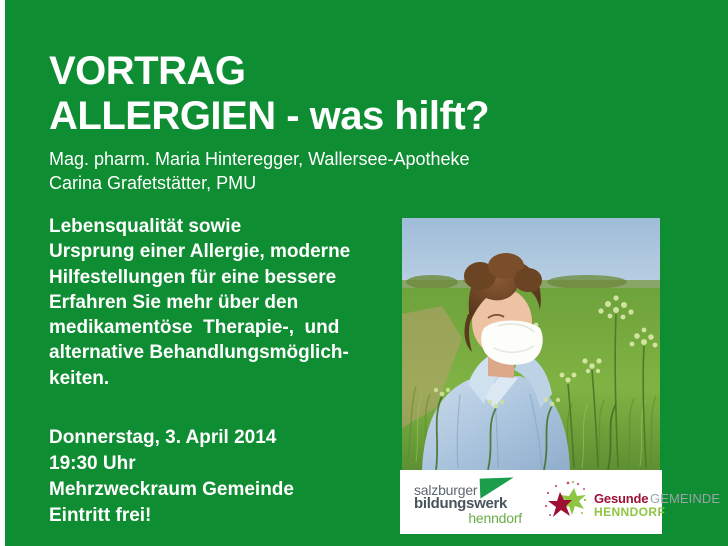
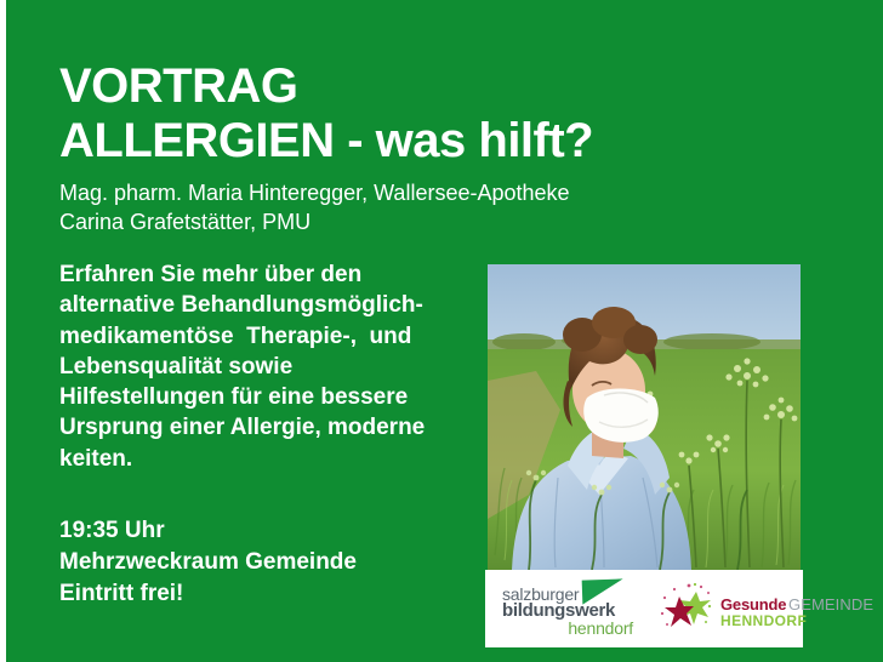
  VORTRAG
  ALLERGIEN - was hilft?
  Mag. pharm. Maria Hinteregger, Wallersee-Apotheke
  Carina Grafetstätter, PMU
- Lebensqualität sowie
+ Erfahren Sie mehr über den
- Ursprung einer Allergie, moderne
+ alternative Behandlungsmöglich-
- Hilfestellungen für eine bessere
+ medikamentöse Therapie-, und
- Erfahren Sie mehr über den
+ Lebensqualität sowie
- medikamentöse Therapie-, und
+ Hilfestellungen für eine bessere
- alternative Behandlungsmöglich-
+ Ursprung einer Allergie, moderne
  keiten.
- Donnerstag, 3. April 2014
- 19:30 Uhr
+ 19:35 Uhr
  Mehrzweckraum Gemeinde
  Eintritt frei!
  salzburger
  bildungswerk
  henndorf
  Gesunde
  GEMEINDE
  HENNDORF
